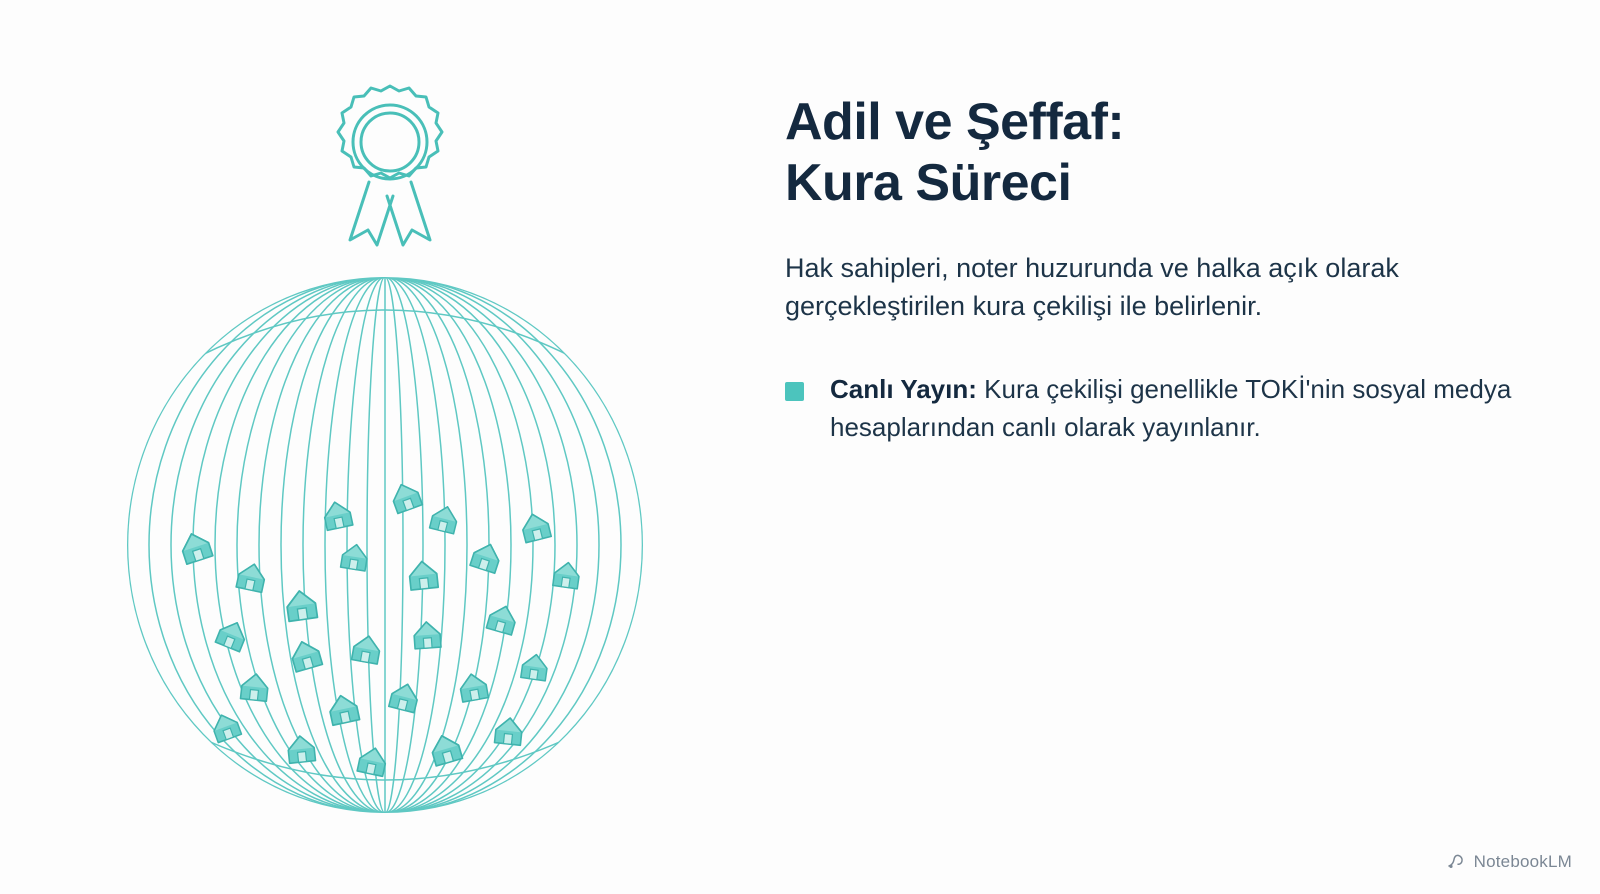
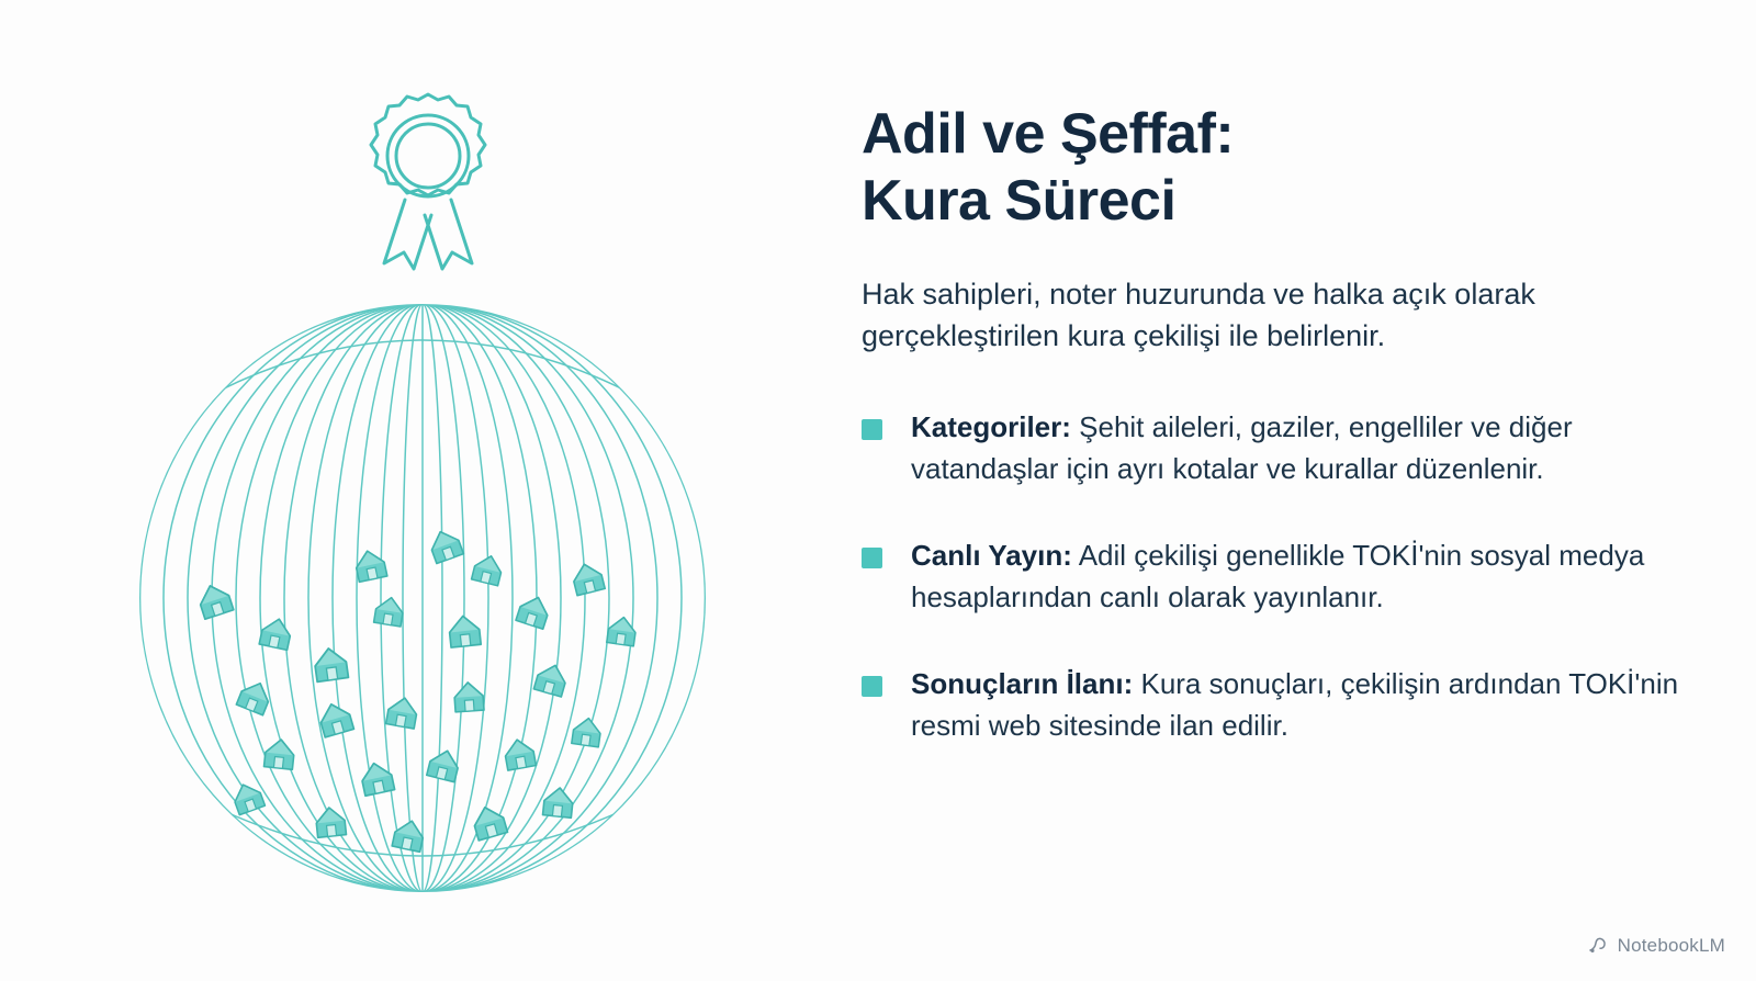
  Adil ve Şeffaf:
  Kura Süreci
  Hak sahipleri, noter huzurunda ve halka açık olarak gerçekleştirilen kura çekilişi ile belirlenir.
+ Kategoriler: Şehit aileleri, gaziler, engelliler ve diğer vatandaşlar için ayrı kotalar ve kurallar düzenlenir.
- Canlı Yayın: Kura çekilişi genellikle TOKİ'nin sosyal medya hesaplarından canlı olarak yayınlanır.
+ Canlı Yayın: Adil çekilişi genellikle TOKİ'nin sosyal medya hesaplarından canlı olarak yayınlanır.
+ Sonuçların İlanı: Kura sonuçları, çekilişin ardından TOKİ'nin resmi web sitesinde ilan edilir.
  NotebookLM
